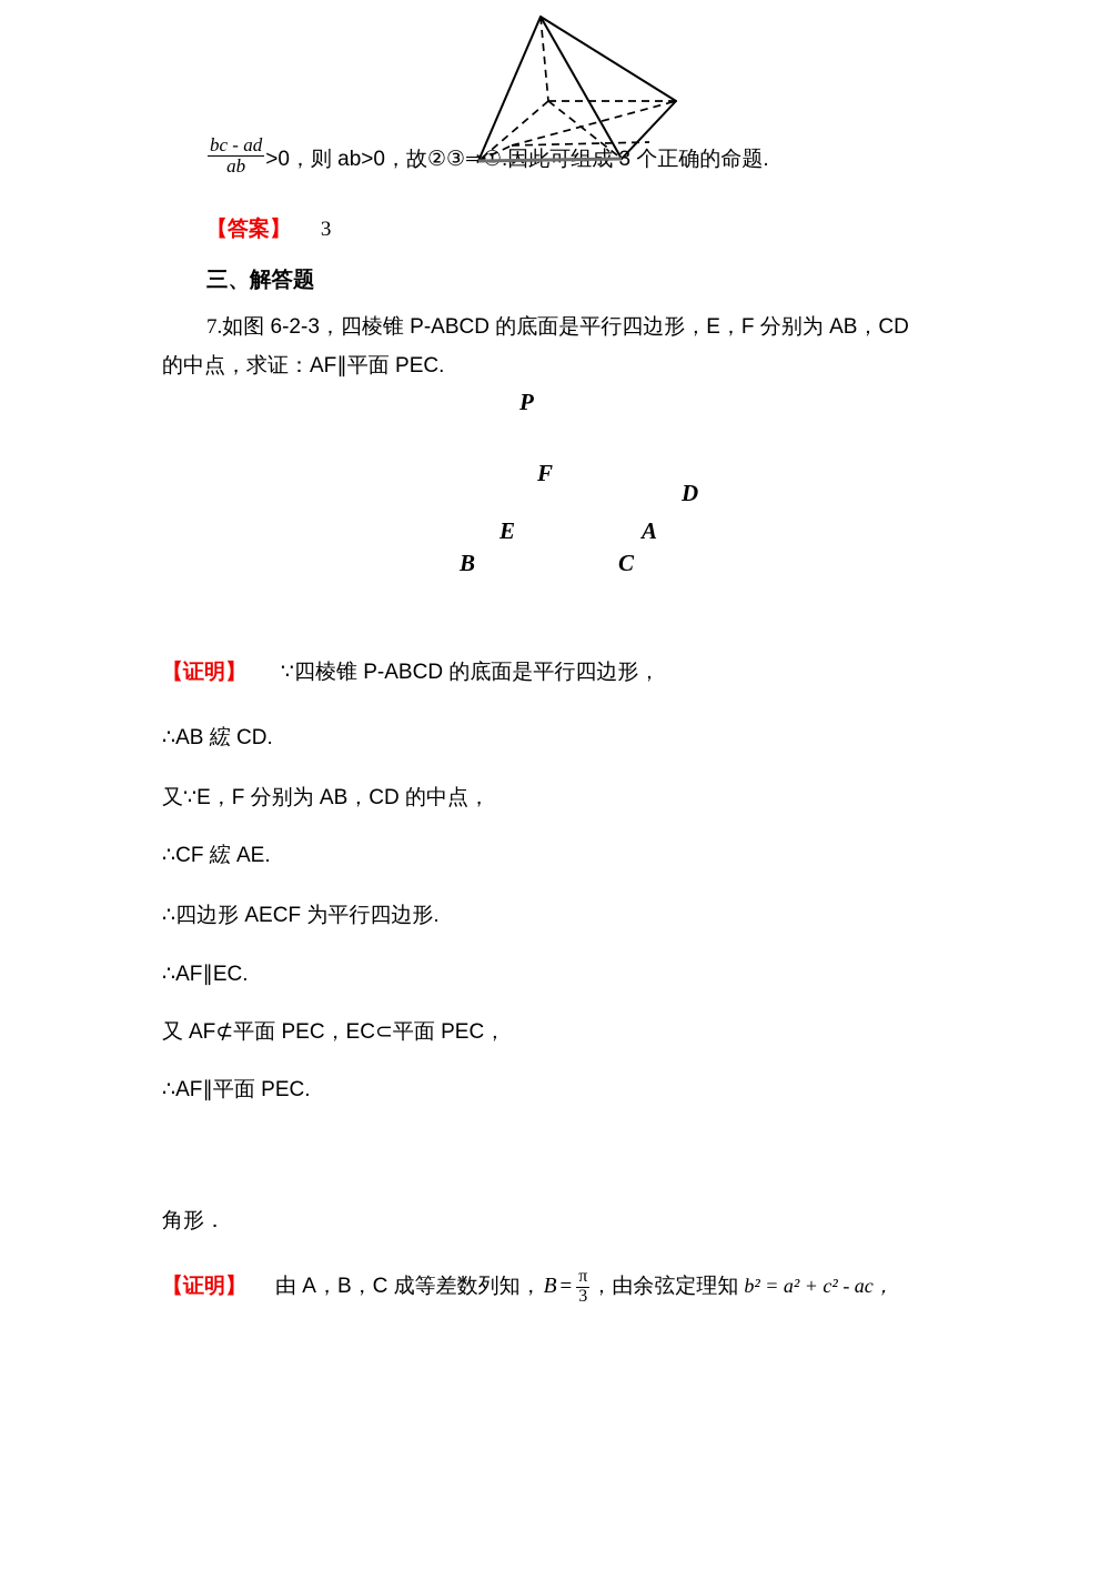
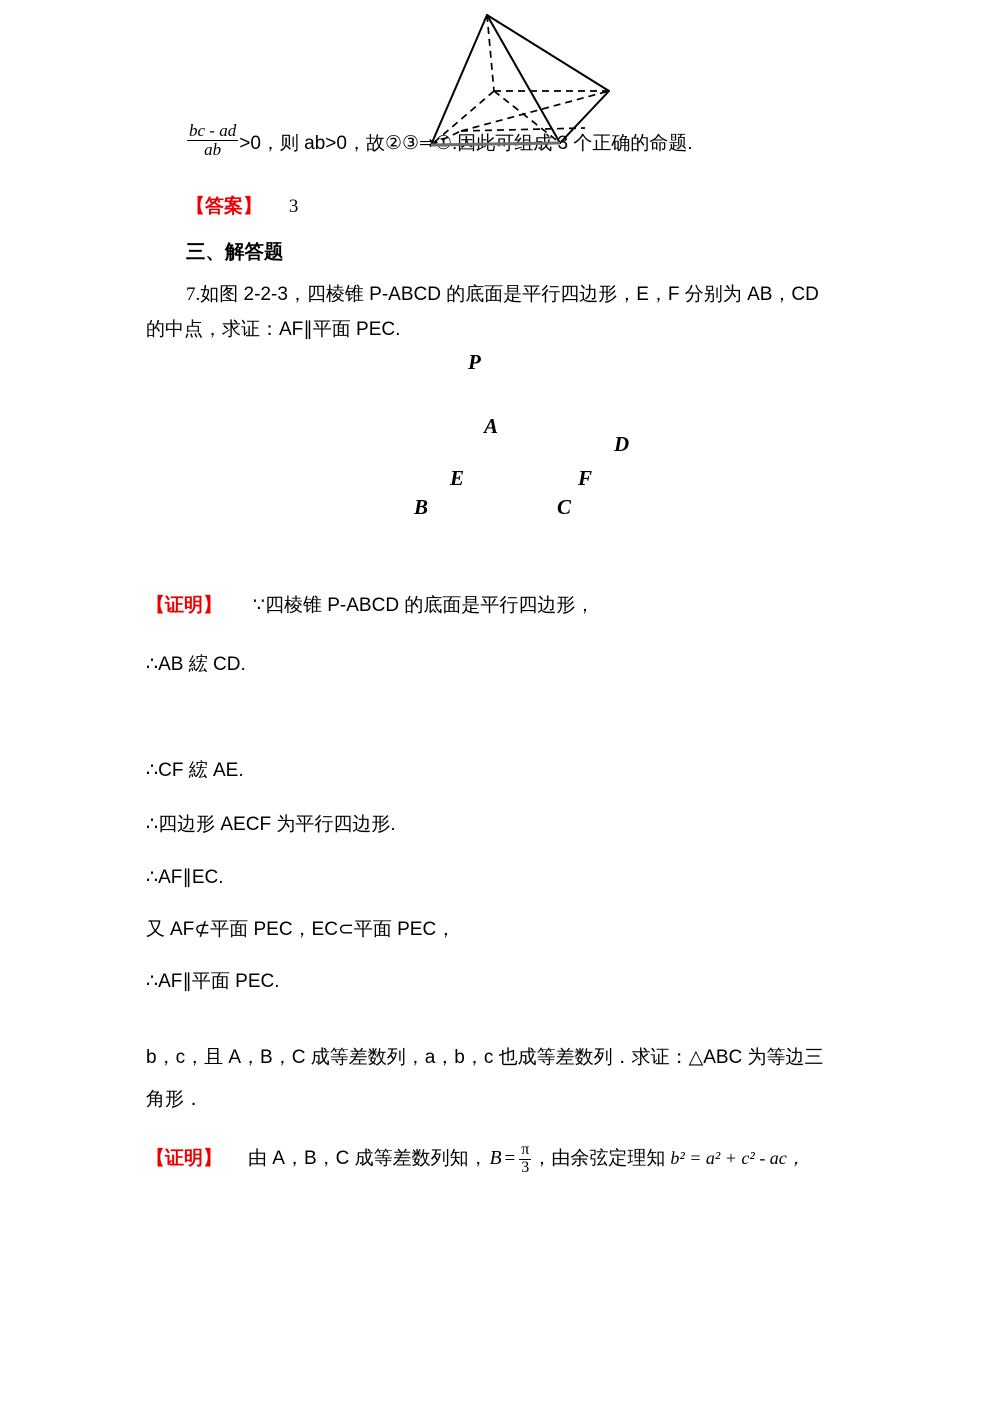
  bc - ad
  ab
  >0，则 ab>0，故②③⇒ 3 个正确的命题.
  【答案】 3
  三、解答题
- 7.如图 6-2-3，四棱锥 P-ABCD 的底面是平行四边形，E，F 分别为 AB，CD
+ 7.如图 2-2-3，四棱锥 P-ABCD 的底面是平行四边形，E，F 分别为 AB，CD
  的中点，求证：AF∥平面 PEC.
  P
- F
+ A
  D
  B
  C
  E
- A
+ F
  【证明】 ∵四棱锥 P-ABCD 的底面是平行四边形，
  ∴AB 綋 CD.
- 又∵E，F 分别为 AB，CD 的中点，
  ∴CF 綋 AE.
  ∴四边形 AECF 为平行四边形.
  ∴AF∥EC.
  又 AF⊄平面 PEC，EC⊂平面 PEC，
  ∴AF∥平面 PEC.
+ b，c，且 A，B，C 成等差数列，a，b，c 也成等差数列．求证：△ABC 为等边三
  角形．
  【证明】 由 A，B，C 成等差数列知，B =
  π
  3
  ，由余弦定理知 b² = a² + c² - ac，
